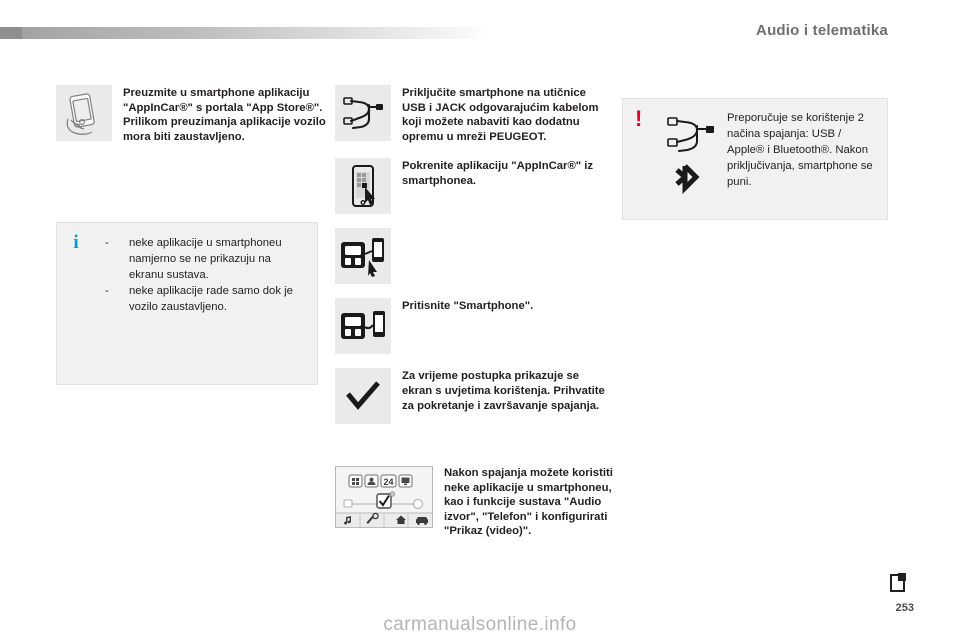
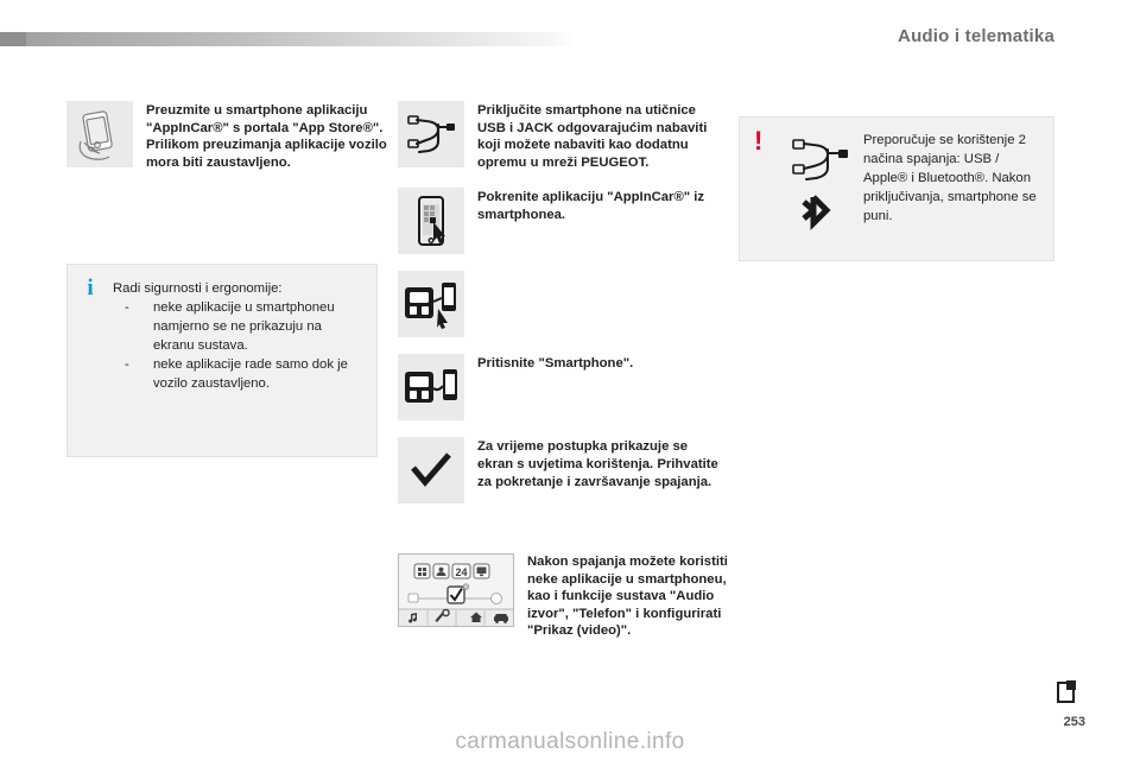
  Audio i telematika
  Preuzmite u smartphone aplikaciju "AppInCar®" s portala "App Store®". Prilikom preuzimanja aplikacije vozilo mora biti zaustavljeno.
  i
+ Radi sigurnosti i ergonomije:
  -
  neke aplikacije u smartphoneu namjerno se ne prikazuju na ekranu sustava.
  -
  neke aplikacije rade samo dok je vozilo zaustavljeno.
- Priključite smartphone na utičnice USB i JACK odgovarajućim kabelom koji možete nabaviti kao dodatnu opremu u mreži PEUGEOT.
+ Priključite smartphone na utičnice USB i JACK odgovarajućim nabaviti koji možete nabaviti kao dodatnu opremu u mreži PEUGEOT.
  Pokrenite aplikaciju "AppInCar®" iz smartphonea.
  Pritisnite "Smartphone".
  Za vrijeme postupka prikazuje se ekran s uvjetima korištenja. Prihvatite za pokretanje i završavanje spajanja.
  24
  Nakon spajanja možete koristiti neke aplikacije u smartphoneu, kao i funkcije sustava "Audio izvor", "Telefon" i konfigurirati "Prikaz (video)".
  !
  Preporučuje se korištenje 2 načina spajanja: USB / Apple® i Bluetooth®. Nakon priključivanja, smartphone se puni.
  253
  carmanualsonline.info
